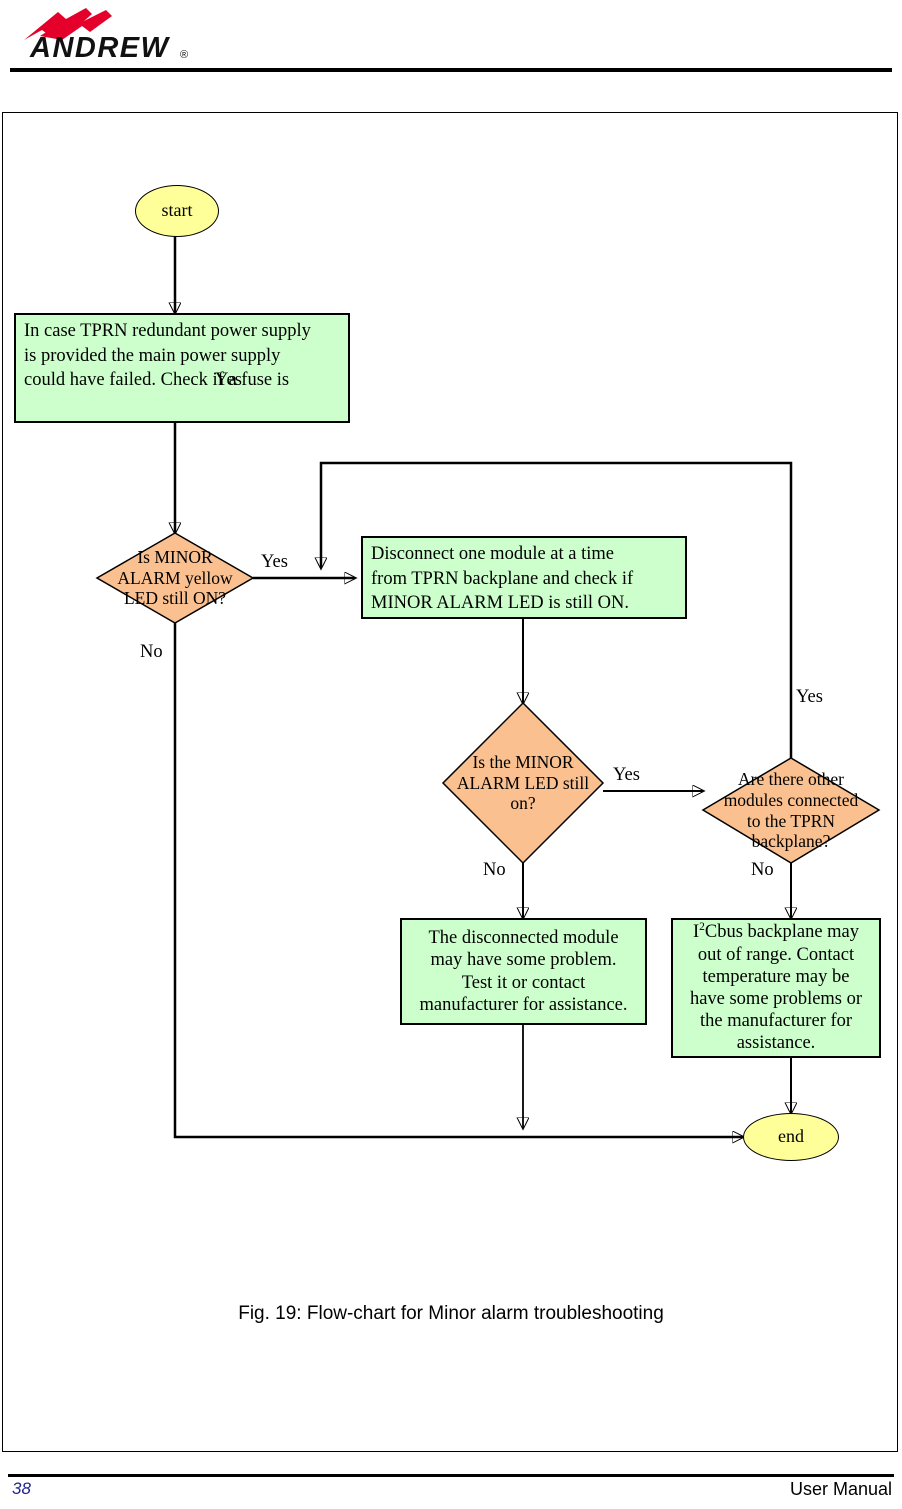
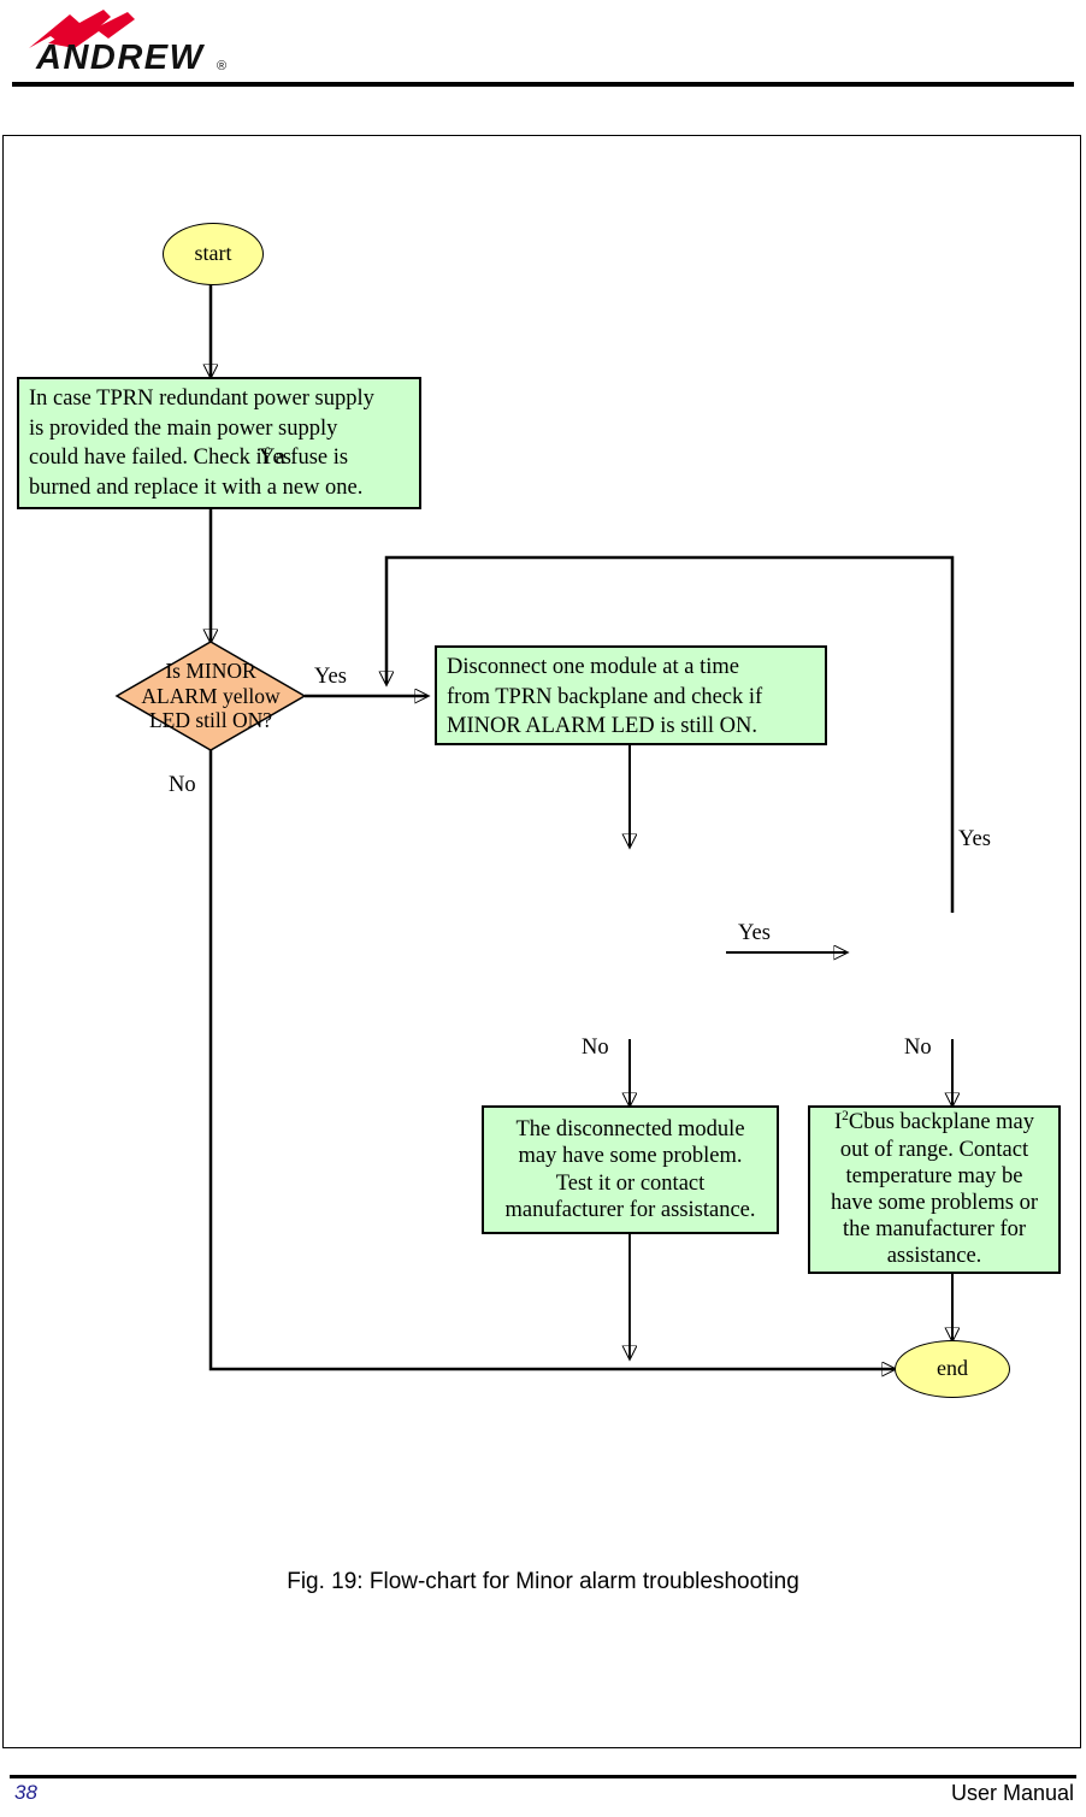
  ANDREW
  ®
  start
  In case TPRN redundant power supply
  is provided the main power supply
  could have failed. Check if a fuse is
+ burned and replace it with a new one.
  Yes
  Is MINOR
  ALARM yellow
  LED still ON?
  Yes
  No
  Disconnect one module at a time
  from TPRN backplane and check if
  MINOR ALARM LED is still ON.
- Is the MINOR
- ALARM LED still
- on?
  Yes
  No
- Are there other
- modules connected
- to the TPRN
- backplane?
  Yes
  No
  The disconnected module
  may have some problem.
  Test it or contact
  manufacturer for assistance.
  I2Cbus backplane may
  out of range. Contact
  temperature may be
  have some problems or
  the manufacturer for
  assistance.
  end
  Fig. 19: Flow-chart for Minor alarm troubleshooting
  38
  User Manual
